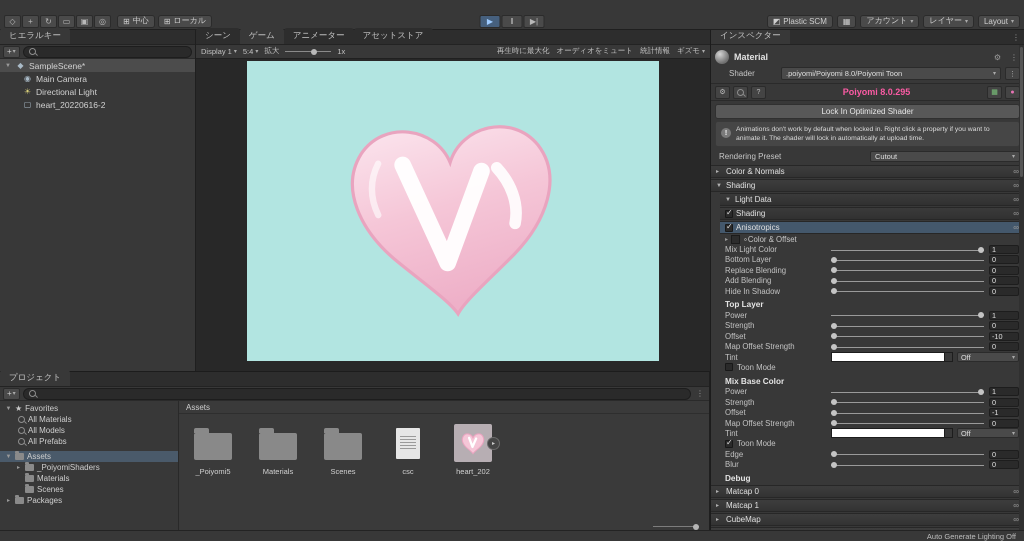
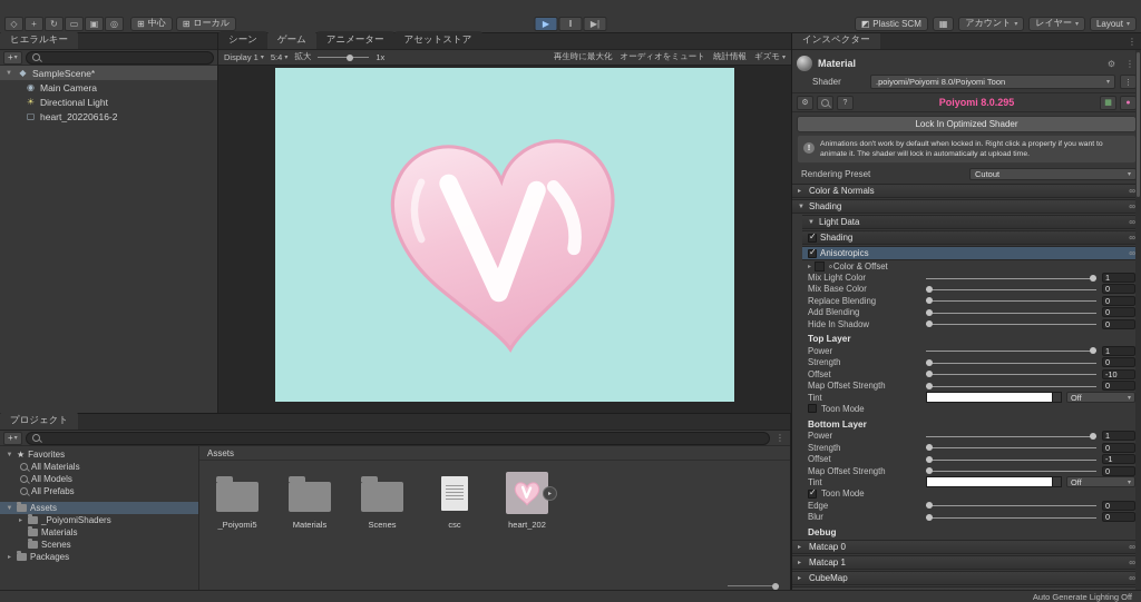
  ◇
  +
  ↻
  ▭
  ▣
  ◎
  ⊞
  中心
  ⊞
  ローカル
  ▶
  ‖
  ▶|
  ◩
  Plastic SCM
  ▦
  アカウント
  レイヤー
  Layout
  ヒエラルキー
  +
  ◆
  SampleScene*
  ◉
  Main Camera
  ☀
  Directional Light
  ▢
  heart_20220616-2
  シーン
  ゲーム
  アニメーター
  アセットストア
  Display 1
  5:4
  拡大
  1x
  再生時に最大化
  オーディオをミュート
  統計情報
  ギズモ
  プロジェクト
  +
  ⋮
  ★
  Favorites
  All Materials
  All Models
  All Prefabs
  Assets
  _PoiyomiShaders
  Materials
  Scenes
  Packages
  Assets
  _Poiyomi5
  Materials
  Scenes
  csc
  heart_202
  インスペクター
  ⋮
  Material
  ⚙
  ⋮
  Shader
  .poiyomi/Poiyomi 8.0/Poiyomi Toon
  Poiyomi 8.0.295
  Lock In Optimized Shader
  Rendering Preset
  Cutout
  Color & Normals
  ∞
  Shading
  ∞
  Light Data
  ∞
  Shading
  ∞
  Anisotropics
  ∞
  ∘Color & Offset
  Mix Light Color
  1
- Bottom Layer
+ Mix Base Color
  0
  Replace Blending
  0
  Add Blending
  0
  Hide In Shadow
  0
  Top Layer
  Power
  1
  Strength
  0
  Offset
  -10
  Map Offset Strength
  0
  Tint
  Off
  Toon Mode
- Mix Base Color
+ Bottom Layer
  Power
  1
  Strength
  0
  Offset
  -1
  Map Offset Strength
  0
  Tint
  Off
  Toon Mode
  Edge
  0
  Blur
  0
  Debug
  Matcap 0
  ∞
  Matcap 1
  ∞
  CubeMap
  ∞
  Auto Generate Lighting Off
